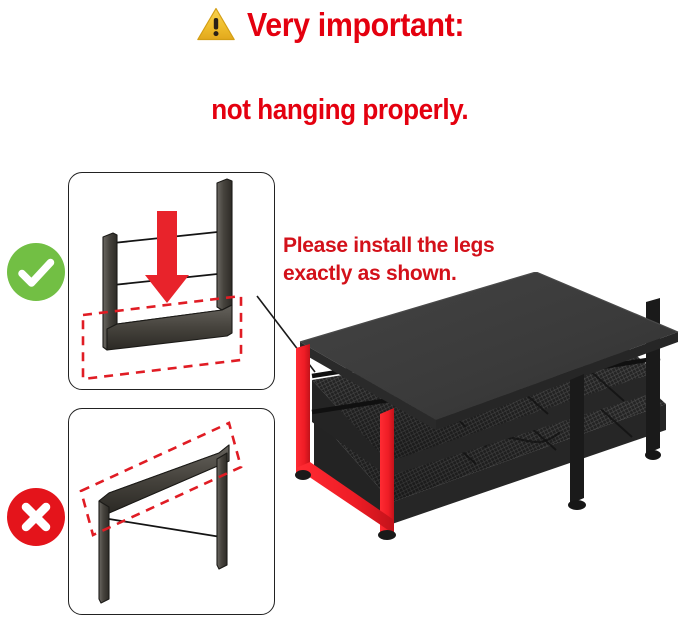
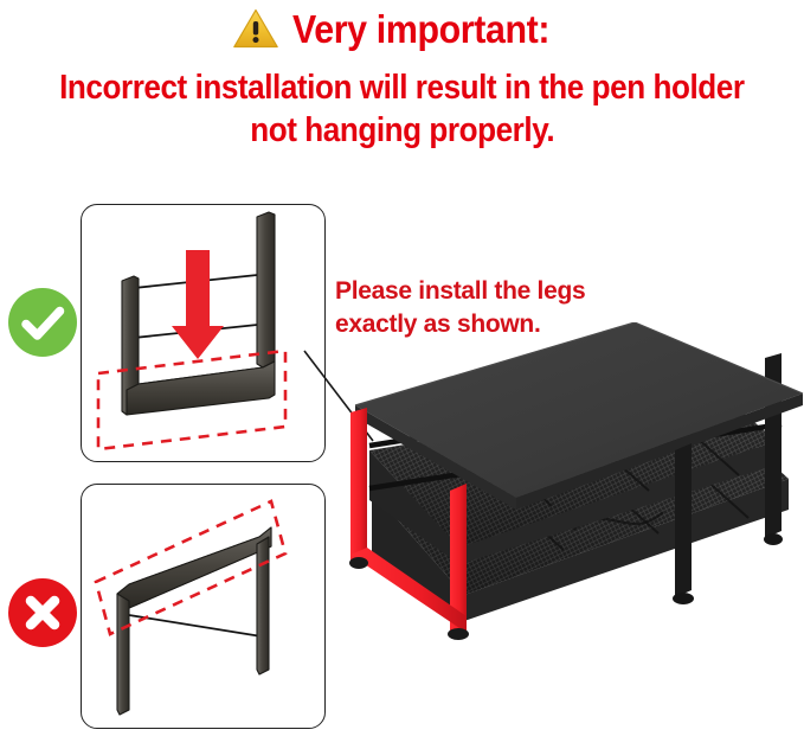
  Very important:
+ Incorrect installation will result in the pen holder
  not hanging properly.
  Please install the legs
  exactly as shown.
